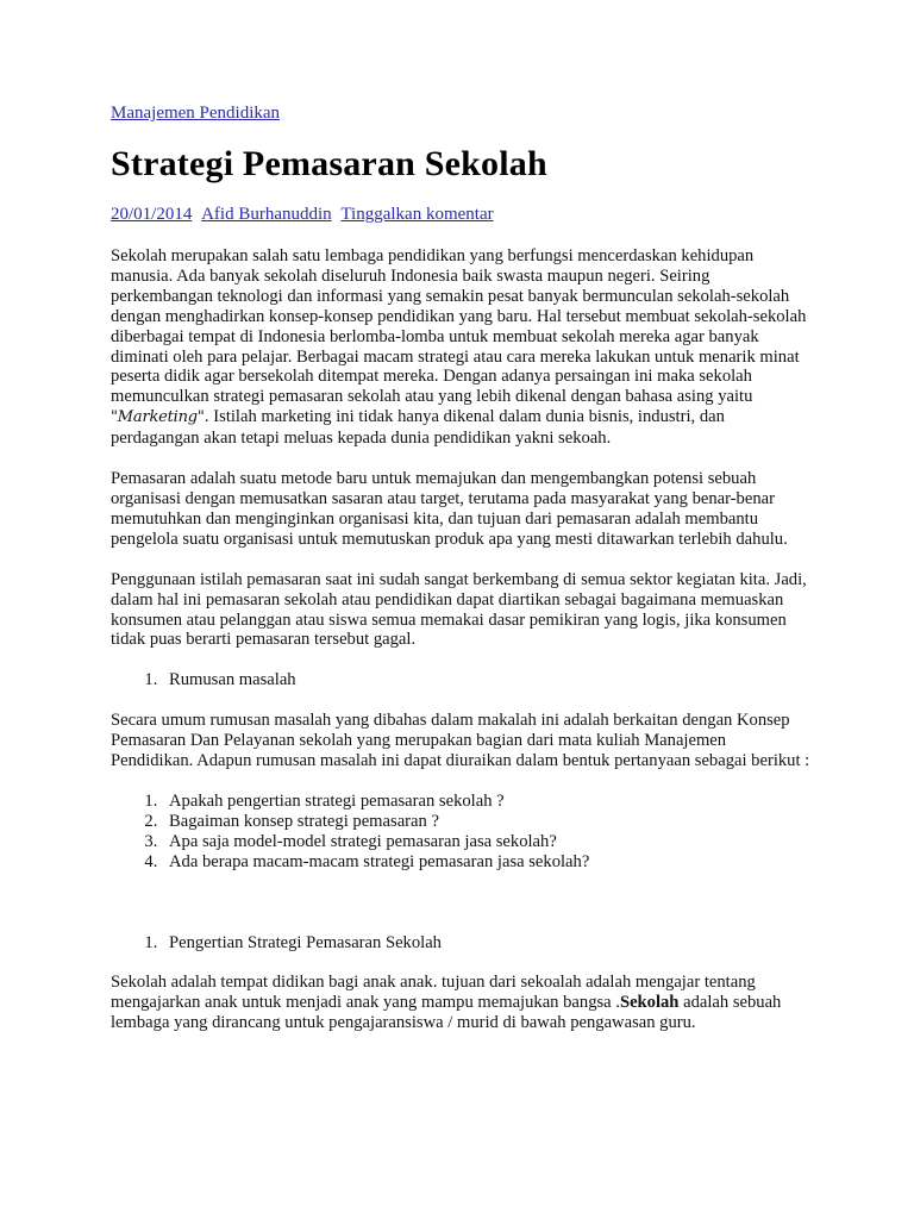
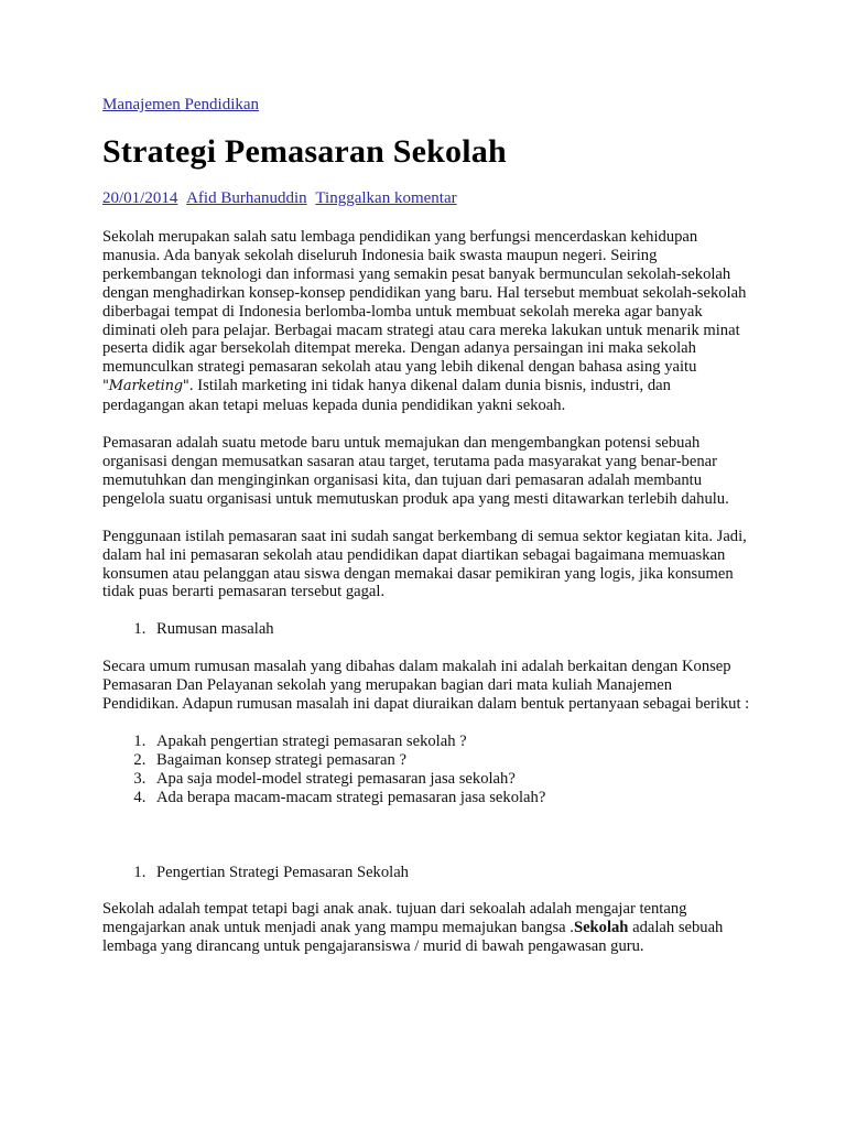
  Manajemen Pendidikan
  Strategi Pemasaran Sekolah
  20/01/2014 Afid Burhanuddin Tinggalkan komentar
  Sekolah merupakan salah satu lembaga pendidikan yang berfungsi mencerdaskan kehidupan manusia. Ada banyak sekolah diseluruh Indonesia baik swasta maupun negeri. Seiring perkembangan teknologi dan informasi yang semakin pesat banyak bermunculan sekolah-sekolah dengan menghadirkan konsep-konsep pendidikan yang baru. Hal tersebut membuat sekolah-sekolah diberbagai tempat di Indonesia berlomba-lomba untuk membuat sekolah mereka agar banyak diminati oleh para pelajar. Berbagai macam strategi atau cara mereka lakukan untuk menarik minat peserta didik agar bersekolah ditempat mereka. Dengan adanya persaingan ini maka sekolah memunculkan strategi pemasaran sekolah atau yang lebih dikenal dengan bahasa asing yaitu "Marketing". Istilah marketing ini tidak hanya dikenal dalam dunia bisnis, industri, dan perdagangan akan tetapi meluas kepada dunia pendidikan yakni sekoah.
  Pemasaran adalah suatu metode baru untuk memajukan dan mengembangkan potensi sebuah organisasi dengan memusatkan sasaran atau target, terutama pada masyarakat yang benar-benar memutuhkan dan menginginkan organisasi kita, dan tujuan dari pemasaran adalah membantu pengelola suatu organisasi untuk memutuskan produk apa yang mesti ditawarkan terlebih dahulu.
- Penggunaan istilah pemasaran saat ini sudah sangat berkembang di semua sektor kegiatan kita. Jadi, dalam hal ini pemasaran sekolah atau pendidikan dapat diartikan sebagai bagaimana memuaskan konsumen atau pelanggan atau siswa semua memakai dasar pemikiran yang logis, jika konsumen tidak puas berarti pemasaran tersebut gagal.
+ Penggunaan istilah pemasaran saat ini sudah sangat berkembang di semua sektor kegiatan kita. Jadi, dalam hal ini pemasaran sekolah atau pendidikan dapat diartikan sebagai bagaimana memuaskan konsumen atau pelanggan atau siswa dengan memakai dasar pemikiran yang logis, jika konsumen tidak puas berarti pemasaran tersebut gagal.
  Rumusan masalah
  Secara umum rumusan masalah yang dibahas dalam makalah ini adalah berkaitan dengan Konsep Pemasaran Dan Pelayanan sekolah yang merupakan bagian dari mata kuliah Manajemen Pendidikan. Adapun rumusan masalah ini dapat diuraikan dalam bentuk pertanyaan sebagai berikut :
  Apakah pengertian strategi pemasaran sekolah ?
  Bagaiman konsep strategi pemasaran ?
  Apa saja model-model strategi pemasaran jasa sekolah?
  Ada berapa macam-macam strategi pemasaran jasa sekolah?
  Pengertian Strategi Pemasaran Sekolah
- Sekolah adalah tempat didikan bagi anak anak. tujuan dari sekoalah adalah mengajar tentang mengajarkan anak untuk menjadi anak yang mampu memajukan bangsa .Sekolah adalah sebuah lembaga yang dirancang untuk pengajaransiswa / murid di bawah pengawasan guru.
+ Sekolah adalah tempat tetapi bagi anak anak. tujuan dari sekoalah adalah mengajar tentang mengajarkan anak untuk menjadi anak yang mampu memajukan bangsa .Sekolah adalah sebuah lembaga yang dirancang untuk pengajaransiswa / murid di bawah pengawasan guru.
